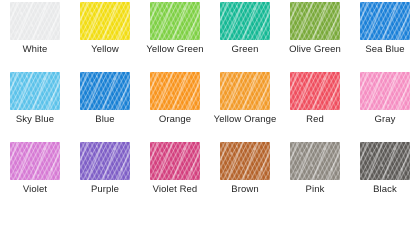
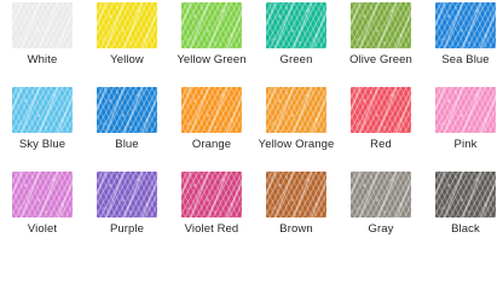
  White
  Yellow
  Yellow Green
  Green
  Olive Green
  Sea Blue
  Sky Blue
  Blue
  Orange
  Yellow Orange
  Red
- Gray
+ Pink
  Violet
  Purple
  Violet Red
  Brown
- Pink
+ Gray
  Black
